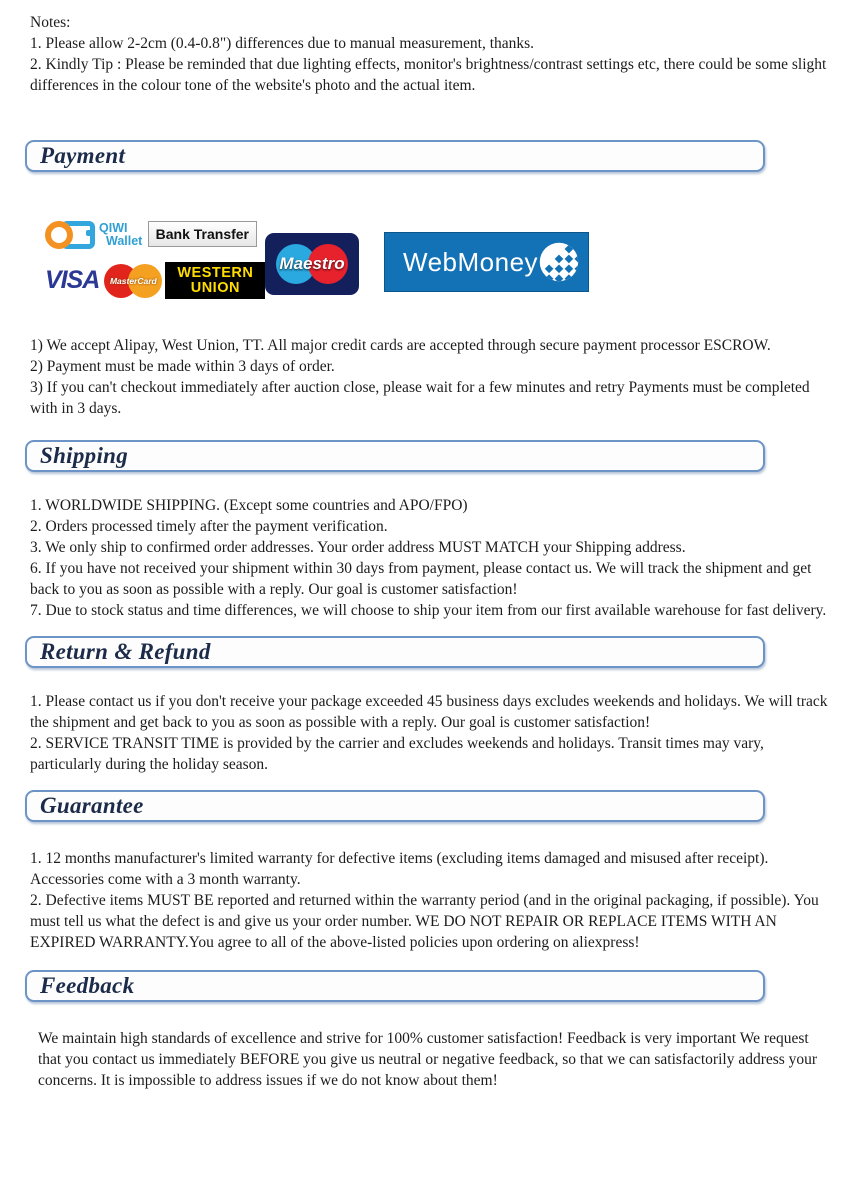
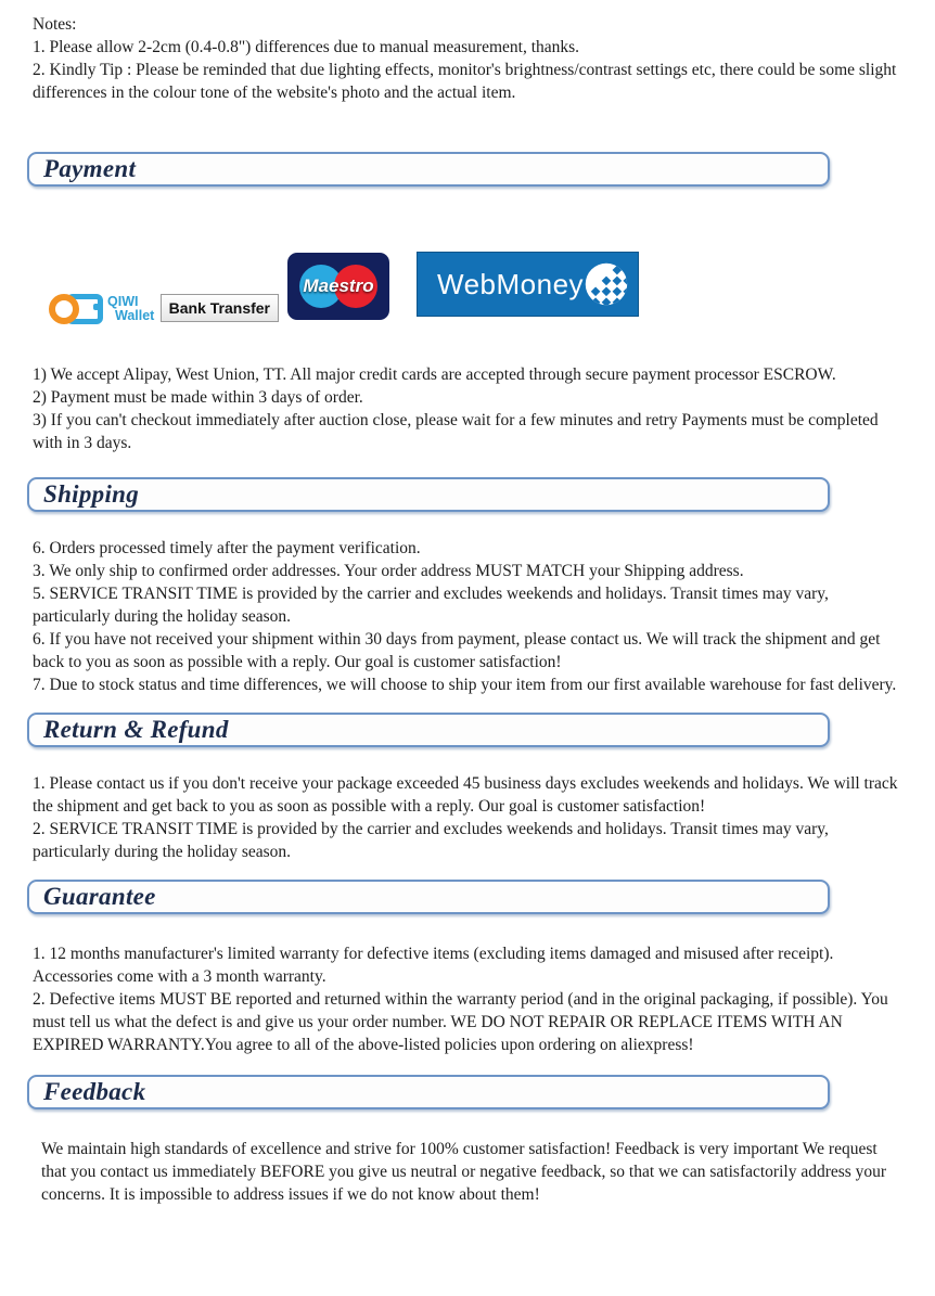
  Notes:
  1. Please allow 2-2cm (0.4-0.8") differences due to manual measurement, thanks.
  2. Kindly Tip : Please be reminded that due lighting effects, monitor's brightness/contrast settings etc, there could be some slight differences in the colour tone of the website's photo and the actual item.
  Payment
  QIWI
  Wallet
  Bank Transfer
- VISA
- MasterCard
- WESTERN
- UNION
  Maestro
  WebMoney
  1) We accept Alipay, West Union, TT. All major credit cards are accepted through secure payment processor ESCROW.
  2) Payment must be made within 3 days of order.
  3) If you can't checkout immediately after auction close, please wait for a few minutes and retry Payments must be completed with in 3 days.
  Shipping
- 1. WORLDWIDE SHIPPING. (Except some countries and APO/FPO)
- 2. Orders processed timely after the payment verification.
+ 6. Orders processed timely after the payment verification.
  3. We only ship to confirmed order addresses. Your order address MUST MATCH your Shipping address.
+ 5. SERVICE TRANSIT TIME is provided by the carrier and excludes weekends and holidays. Transit times may vary, particularly during the holiday season.
  6. If you have not received your shipment within 30 days from payment, please contact us. We will track the shipment and get back to you as soon as possible with a reply. Our goal is customer satisfaction!
  7. Due to stock status and time differences, we will choose to ship your item from our first available warehouse for fast delivery.
  Return & Refund
  1. Please contact us if you don't receive your package exceeded 45 business days excludes weekends and holidays. We will track the shipment and get back to you as soon as possible with a reply. Our goal is customer satisfaction!
  2. SERVICE TRANSIT TIME is provided by the carrier and excludes weekends and holidays. Transit times may vary, particularly during the holiday season.
  Guarantee
  1. 12 months manufacturer's limited warranty for defective items (excluding items damaged and misused after receipt). Accessories come with a 3 month warranty.
  2. Defective items MUST BE reported and returned within the warranty period (and in the original packaging, if possible). You must tell us what the defect is and give us your order number. WE DO NOT REPAIR OR REPLACE ITEMS WITH AN EXPIRED WARRANTY.You agree to all of the above-listed policies upon ordering on aliexpress!
  Feedback
  We maintain high standards of excellence and strive for 100% customer satisfaction! Feedback is very important We request that you contact us immediately BEFORE you give us neutral or negative feedback, so that we can satisfactorily address your concerns. It is impossible to address issues if we do not know about them!
